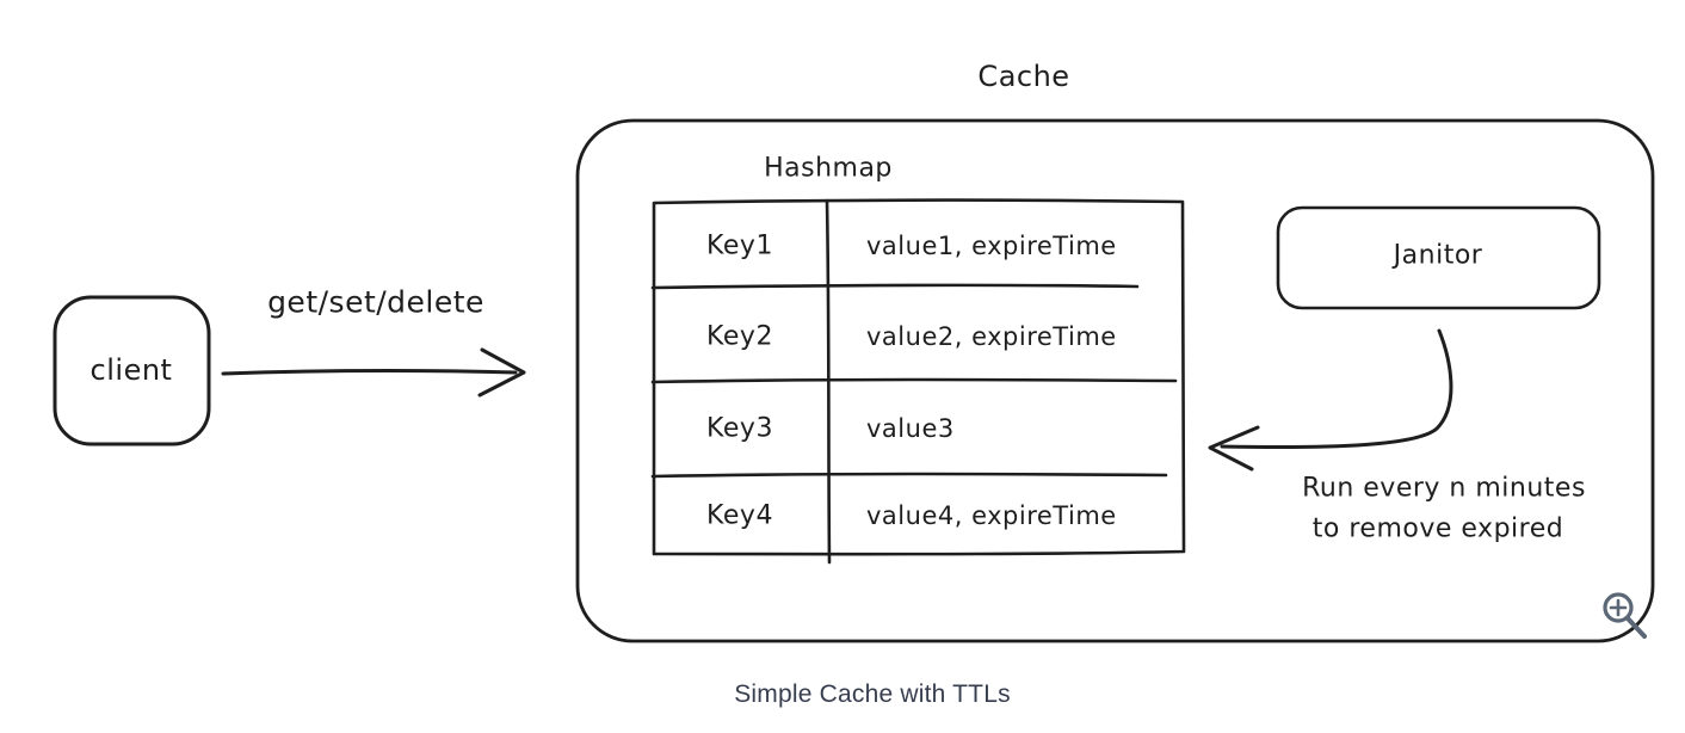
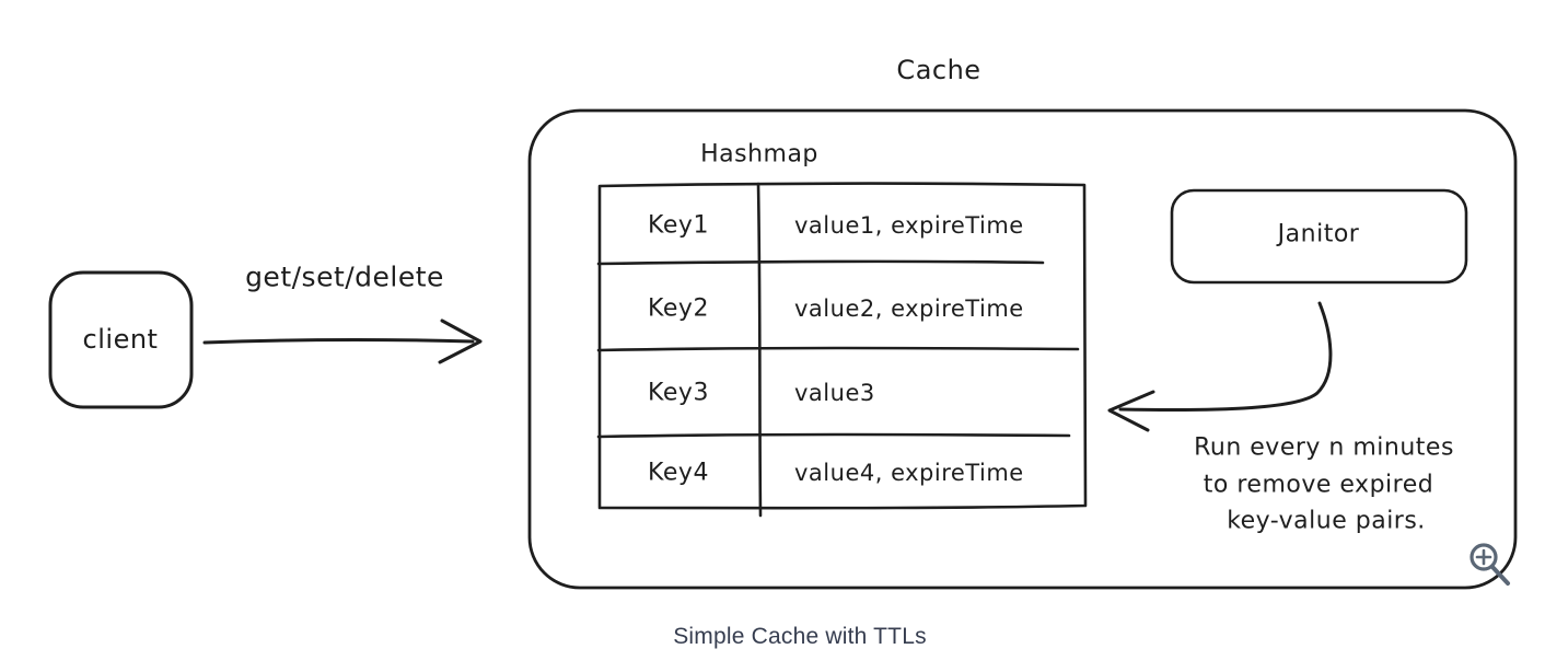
  Cache
  Hashmap
  Key1
  value1, expireTime
  Key2
  value2, expireTime
  Key3
  value3
  Key4
  value4, expireTime
  Janitor
  Run every n minutes
  to remove expired
+ key-value pairs.
  get/set/delete
  client
  Simple Cache with TTLs
